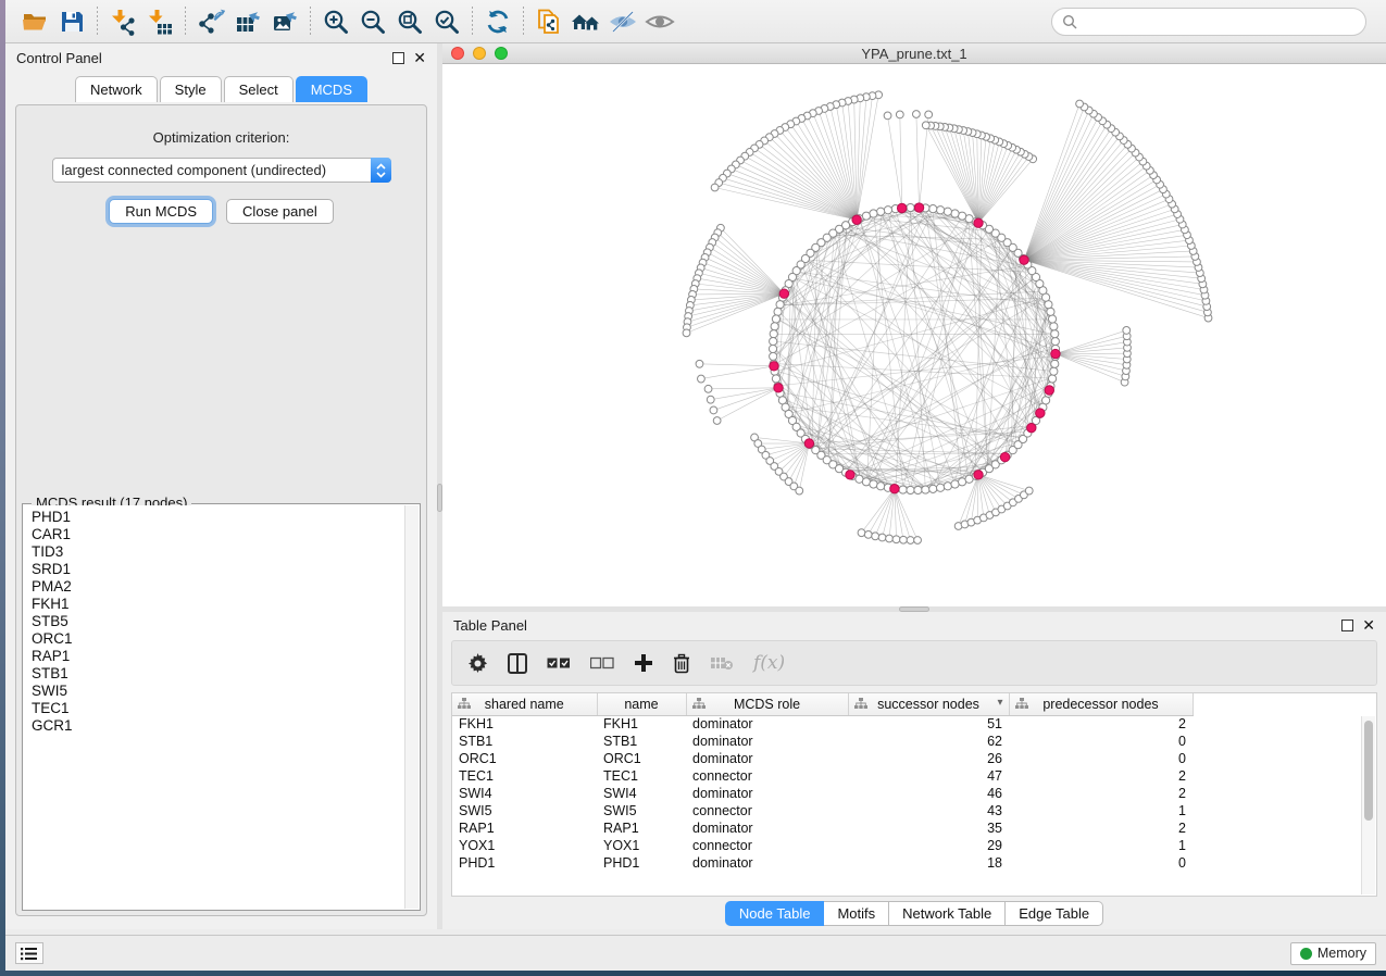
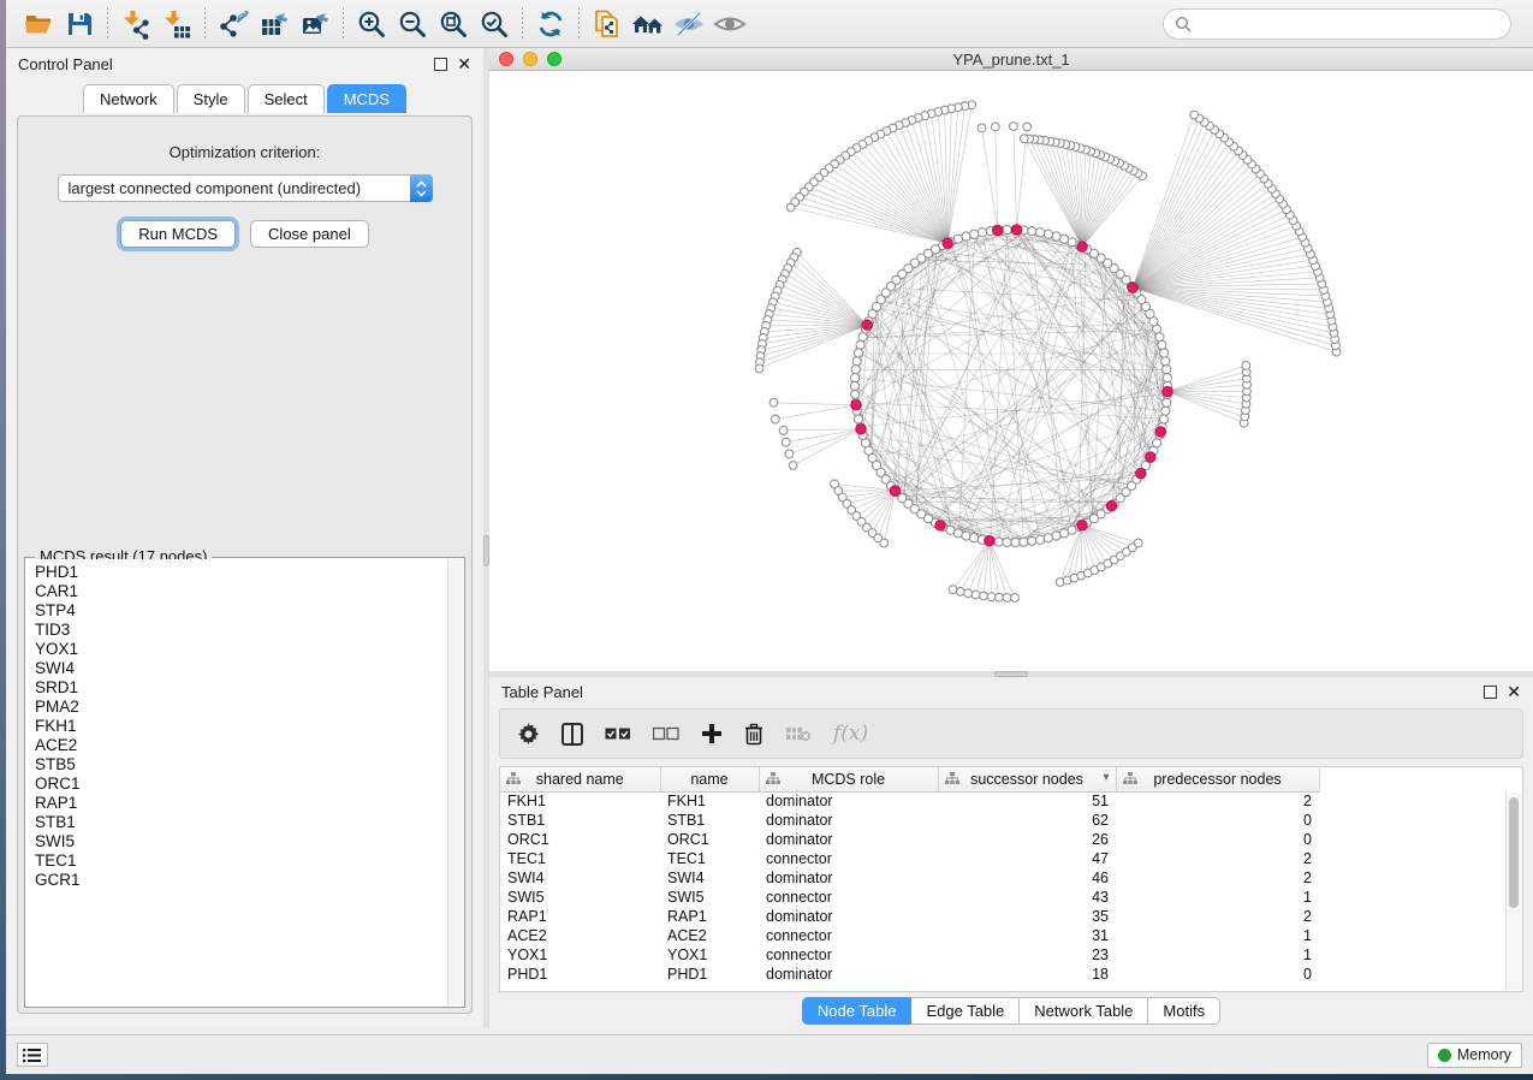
  Control Panel
  ✕
  Network
  Style
  Select
  MCDS
  Optimization criterion:
  largest connected component (undirected)
  Run MCDS
  Close panel
  MCDS result (17 nodes)
  PHD1
  CAR1
+ STP4
  TID3
+ YOX1
+ SWI4
  SRD1
  PMA2
  FKH1
+ ACE2
  STB5
  ORC1
  RAP1
  STB1
  SWI5
  TEC1
  GCR1
  YPA_prune.txt_1
  Table Panel
  ✕
  f(x)
  shared name	name	MCDS role	successor nodes ▾	predecessor nodes
  FKH1	FKH1	dominator	51	2
  STB1	STB1	dominator	62	0
  ORC1	ORC1	dominator	26	0
  TEC1	TEC1	connector	47	2
  SWI4	SWI4	dominator	46	2
  SWI5	SWI5	connector	43	1
  RAP1	RAP1	dominator	35	2
+ ACE2	ACE2	connector	31	1
- YOX1	YOX1	connector	29	1
+ YOX1	YOX1	connector	23	1
  PHD1	PHD1	dominator	18	0
  Node Table
- Motifs
+ Edge Table
  Network Table
- Edge Table
+ Motifs
  Memory
